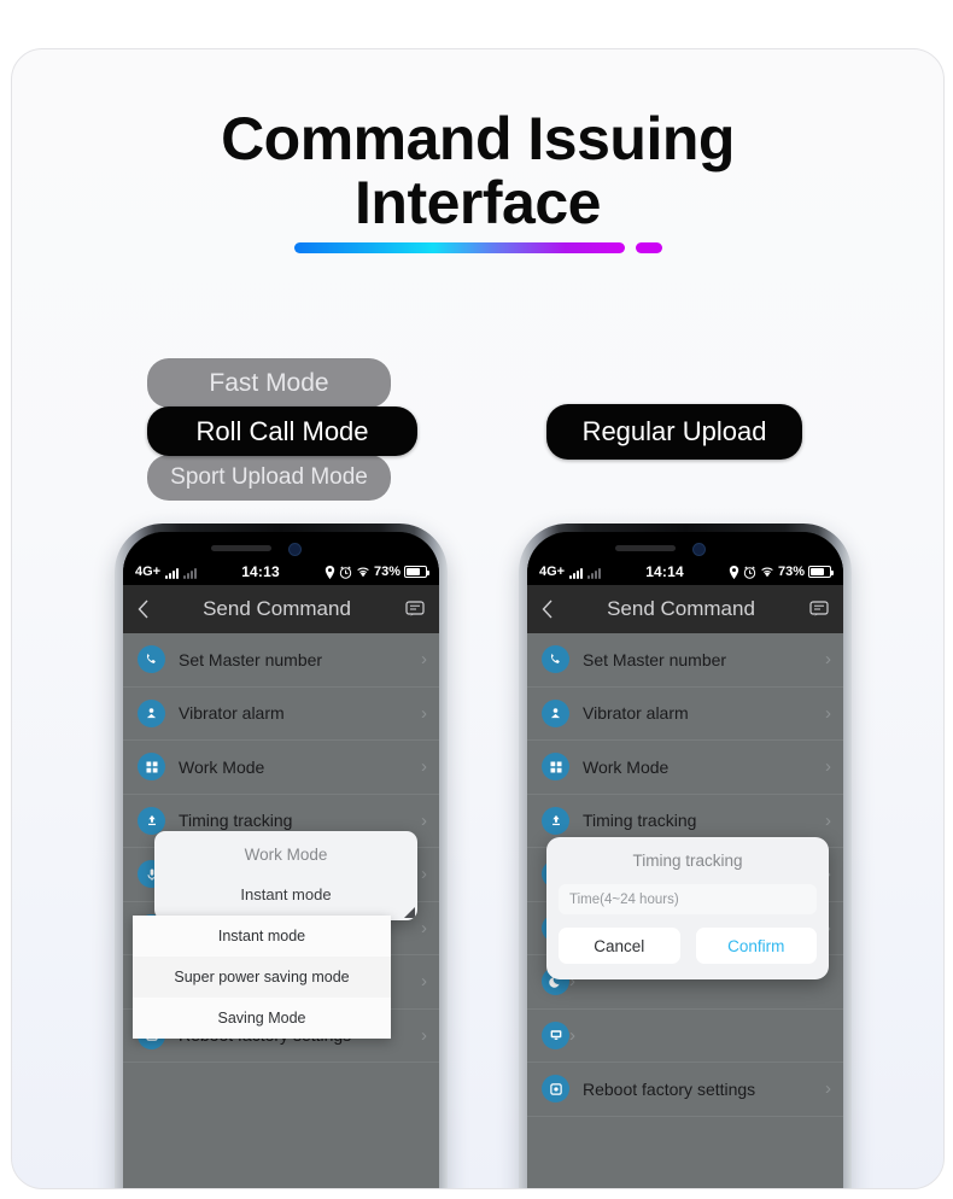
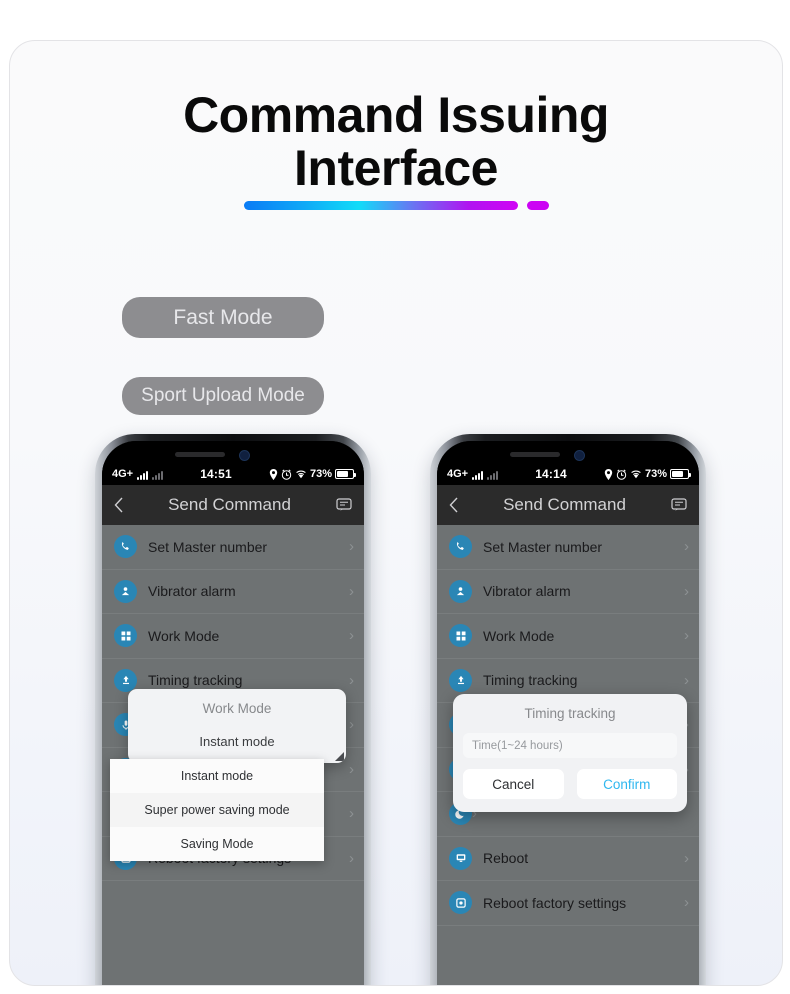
  Command Issuing
  Interface
  Fast Mode
- Roll Call Mode
  Sport Upload Mode
- Regular Upload
  4G+
- 14:13
+ 14:51
  73%
  Send Command
  Set Master number
  ›
  Vibrator alarm
  ›
  Work Mode
  ›
  Timing tracking
  ›
  ›
  ›
  ›
  ›
  Work Mode
  Instant mode
  Instant mode
  Super power saving mode
  Saving Mode
  4G+
  14:14
  73%
  Send Command
  Set Master number
  ›
  Vibrator alarm
  ›
  Work Mode
  ›
  Timing tracking
  ›
  ›
+ Reboot
  ›
  Reboot factory settings
  ›
  Timing tracking
- Time(4~24 hours)
+ Time(1~24 hours)
  Cancel
  Confirm
